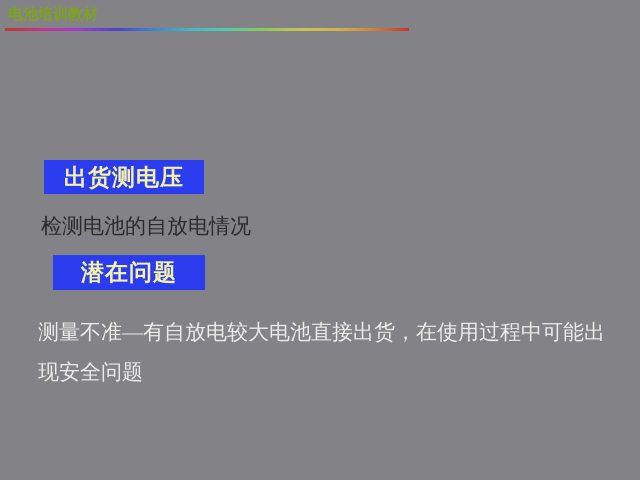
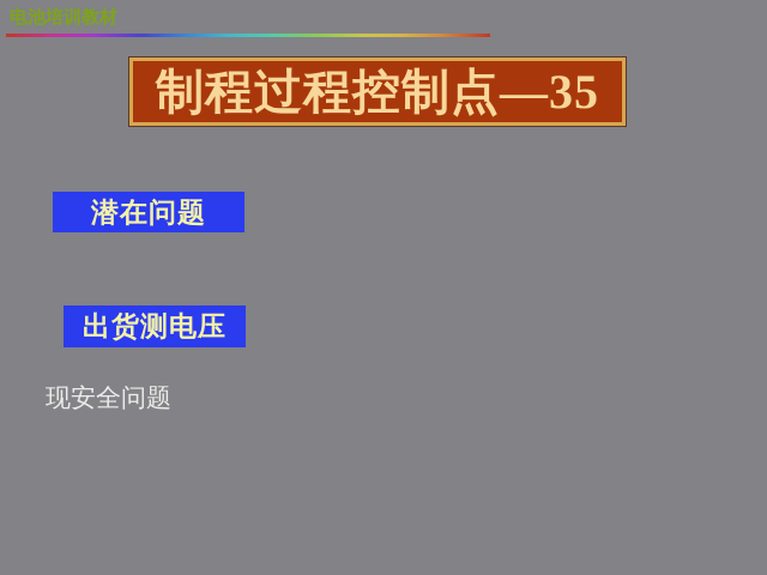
  电池培训教材
+ 制程过程控制点—35
- 出货测电压
+ 潜在问题
- 检测电池的自放电情况
- 潜在问题
+ 出货测电压
- 测量不准—有自放电较大电池直接出货，在使用过程中可能出
  现安全问题
